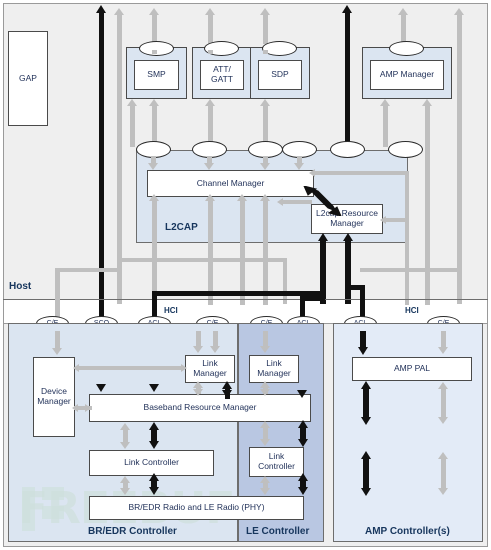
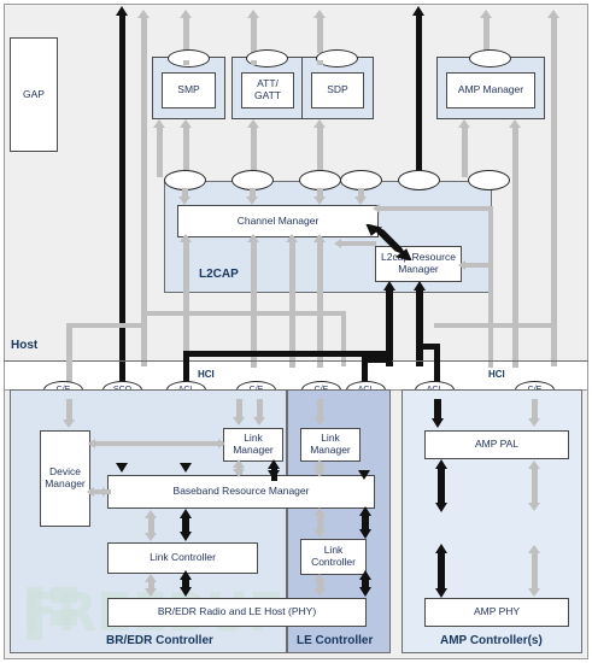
  GAP
  SMP
  ATT/
  GATT
  SDP
  AMP Manager
  L2CAP
  Channel Manager
  L2c Resource
  Manager
  Host
  HCI
  HCI
  Device
  Manager
  Link
  Manager
  Link
  Manager
  Baseband Resource Manager
  Link Controller
  Link
  Controller
- BR/EDR Radio and LE Radio (PHY)
+ BR/EDR Radio and LE Host (PHY)
  AMP PAL
+ AMP PHY
  BR/EDR Controller
  LE Controller
  AMP Controller(s)
